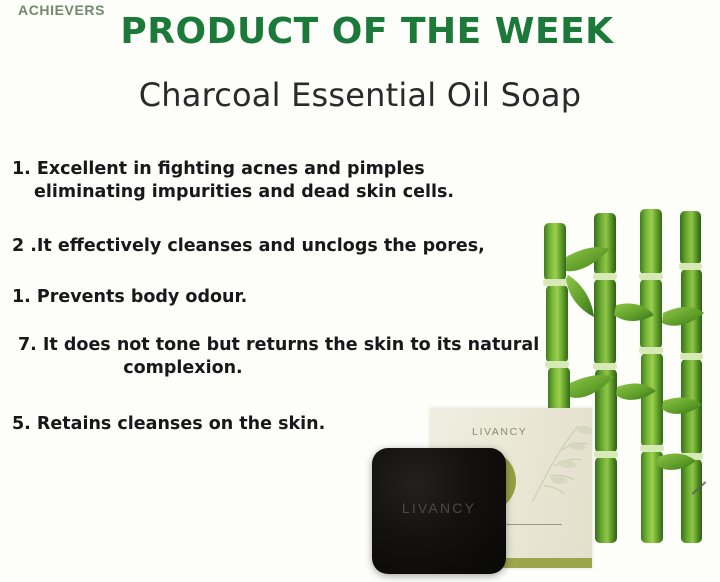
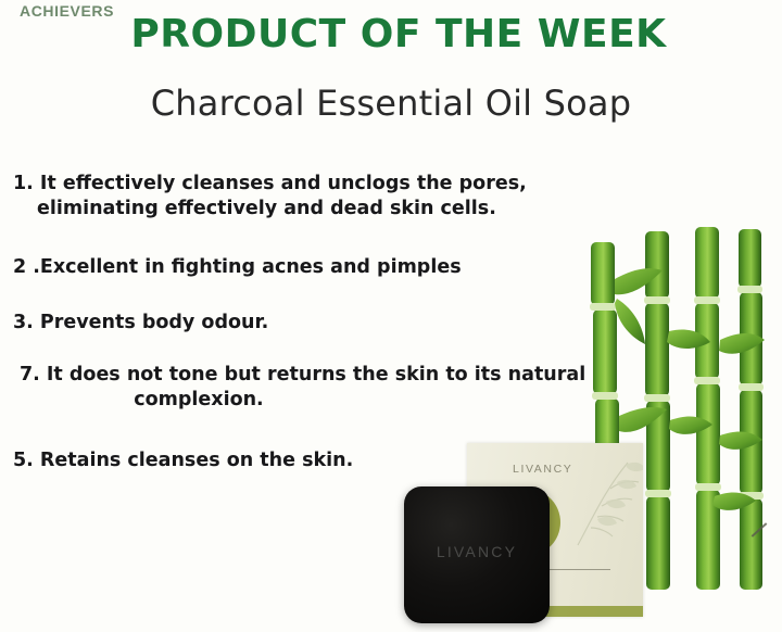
  ACHIEVERS
  PRODUCT OF THE WEEK
  Charcoal Essential Oil Soap
- 1. Excellent in fighting acnes and pimples
+ 1. It effectively cleanses and unclogs the pores,
- eliminating impurities and dead skin cells.
+ eliminating effectively and dead skin cells.
- 2 .It effectively cleanses and unclogs the pores,
+ 2 .Excellent in fighting acnes and pimples
- 1. Prevents body odour.
+ 3. Prevents body odour.
  7. It does not tone but returns the skin to its natural
  complexion.
  5. Retains cleanses on the skin.
  LIVANCY
  LIVANCY
